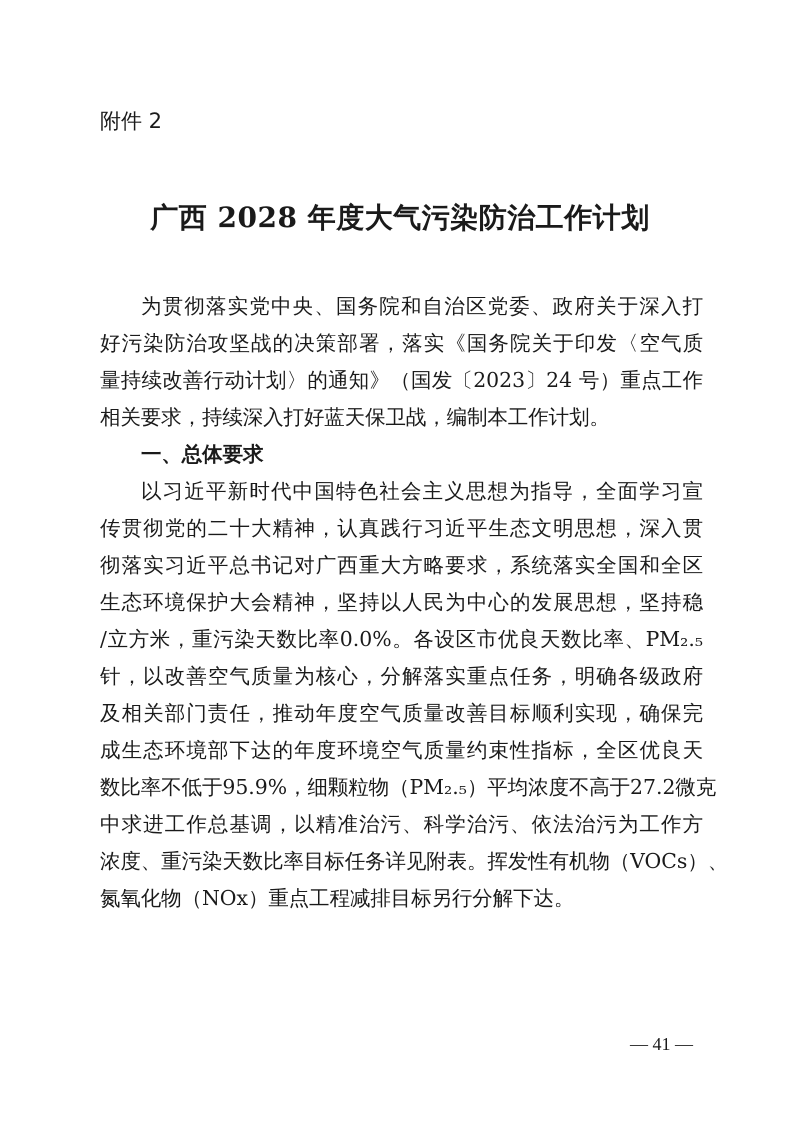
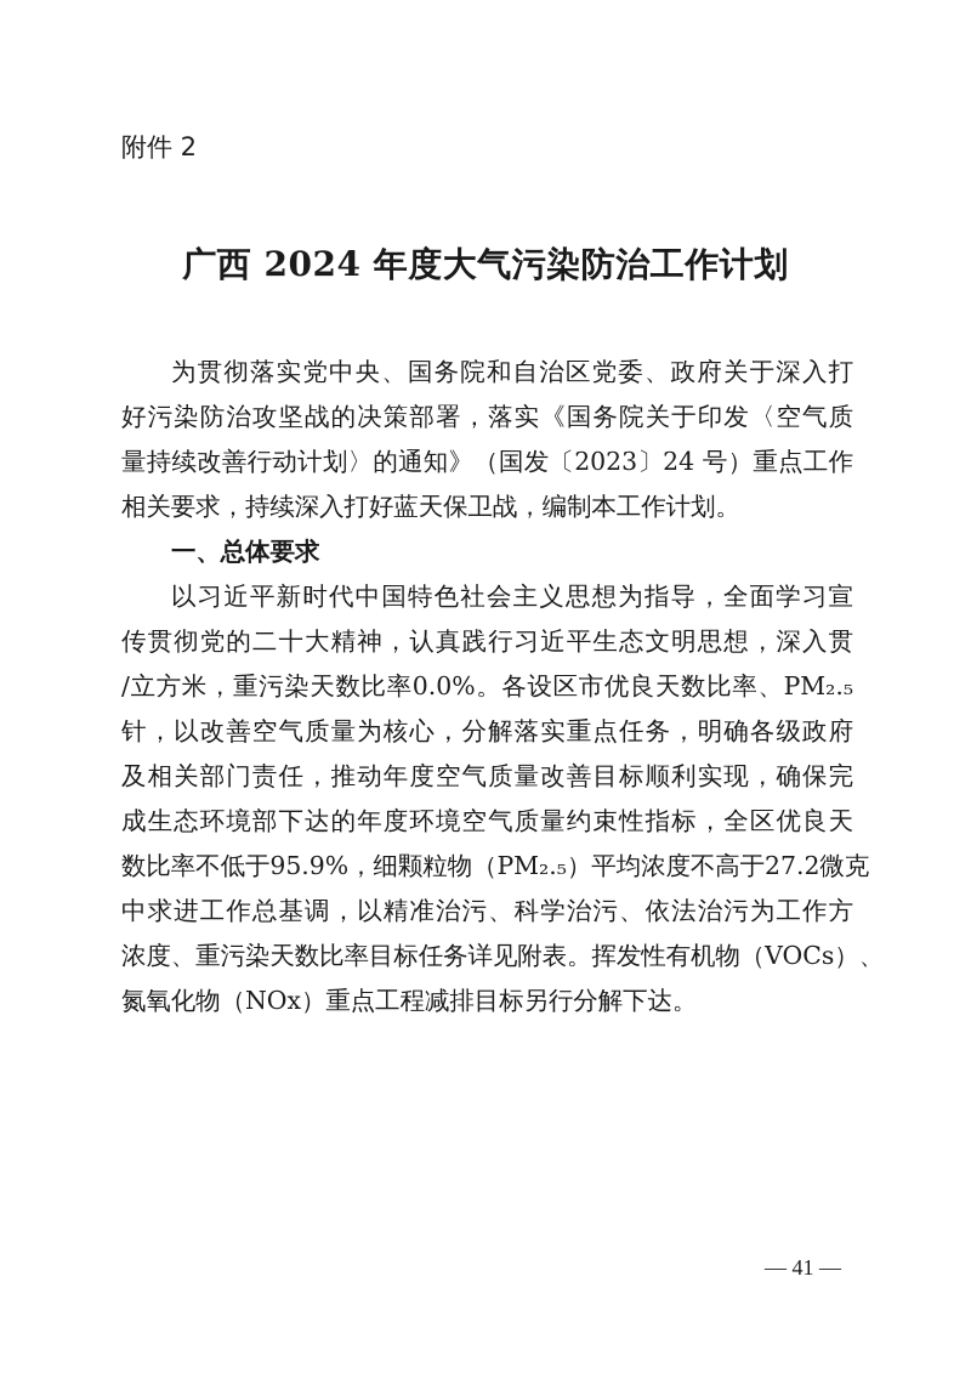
  附件 2
- 广西 2028 年度大气污染防治工作计划
+ 广西 2024 年度大气污染防治工作计划
  为贯彻落实党中央、国务院和自治区党委、政府关于深入打
  好污染防治攻坚战的决策部署，落实《国务院关于印发〈空气质
  量持续改善行动计划〉的通知》（国发〔2023〕24 号）重点工作
  相关要求，持续深入打好蓝天保卫战，编制本工作计划。
  一、总体要求
  以习近平新时代中国特色社会主义思想为指导，全面学习宣
  传贯彻党的二十大精神，认真践行习近平生态文明思想，深入贯
- 彻落实习近平总书记对广西重大方略要求，系统落实全国和全区
- 生态环境保护大会精神，坚持以人民为中心的发展思想，坚持稳
  /立方米，重污染天数比率0.0%。各设区市优良天数比率、PM₂.₅
  针，以改善空气质量为核心，分解落实重点任务，明确各级政府
  及相关部门责任，推动年度空气质量改善目标顺利实现，确保完
  成生态环境部下达的年度环境空气质量约束性指标，全区优良天
  数比率不低于95.9%，细颗粒物（PM₂.₅）平均浓度不高于27.2微克
  中求进工作总基调，以精准治污、科学治污、依法治污为工作方
  浓度、重污染天数比率目标任务详见附表。挥发性有机物（VOCs）、
  氮氧化物（NOx）重点工程减排目标另行分解下达。
  — 41 —
